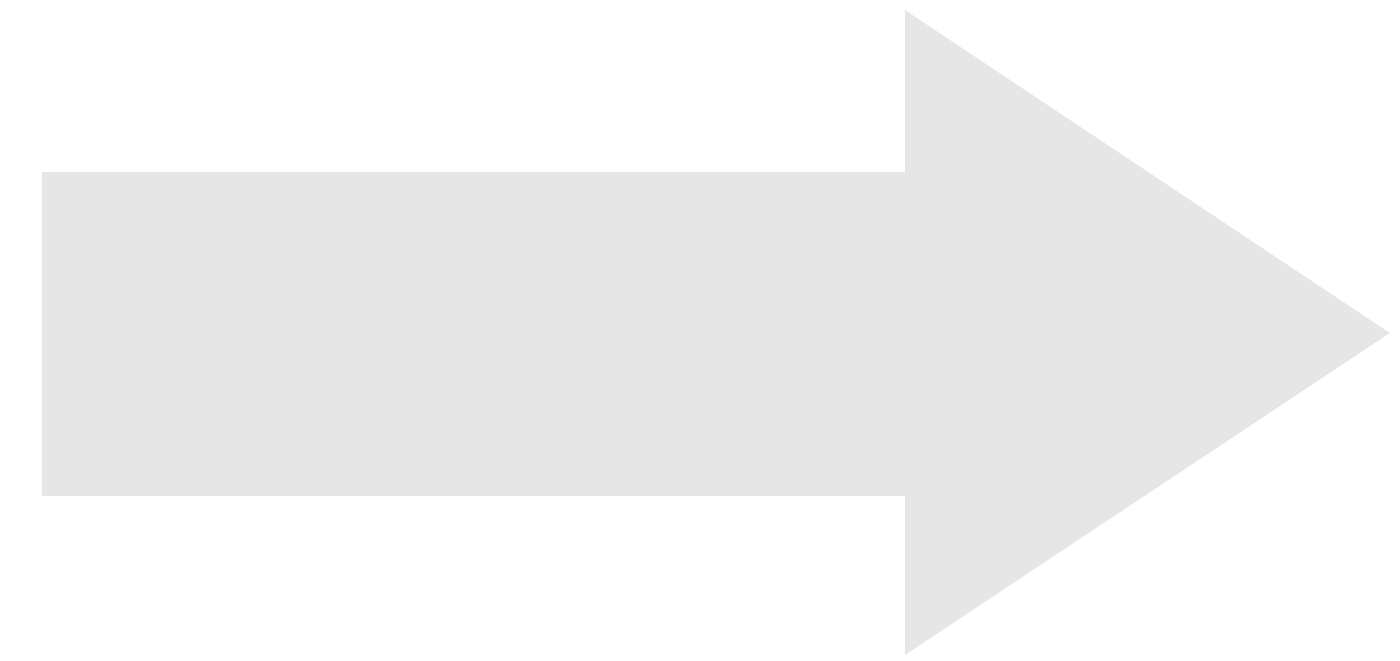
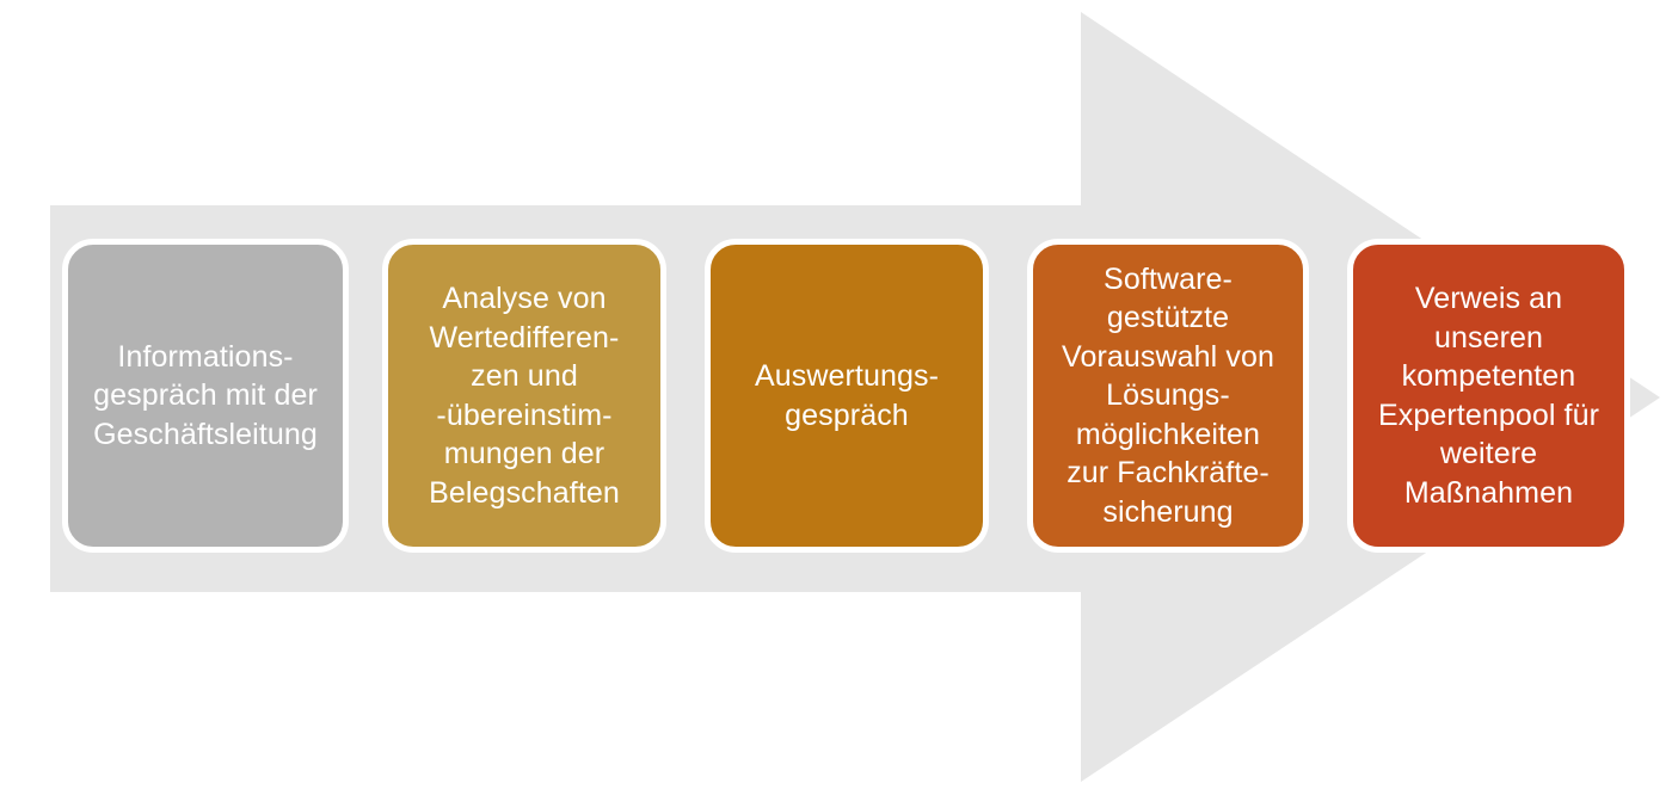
+ Informations-
+ gespräch mit der
+ Geschäftsleitung
+ Analyse von
+ Wertedifferen-
+ zen und
+ -übereinstim-
+ mungen der
+ Belegschaften
+ Auswertungs-
+ gespräch
+ Software-
+ gestützte
+ Vorauswahl von
+ Lösungs-
+ möglichkeiten
+ zur Fachkräfte-
+ sicherung
+ Verweis an
+ unseren
+ kompetenten
+ Expertenpool für
+ weitere
+ Maßnahmen
